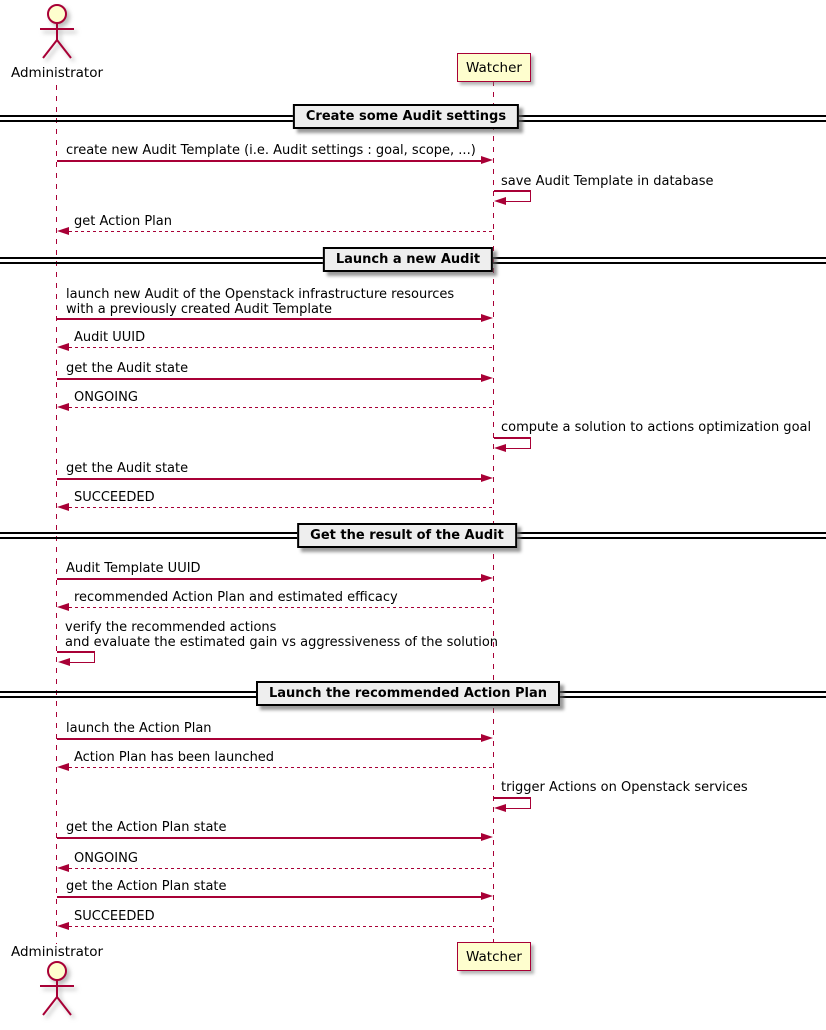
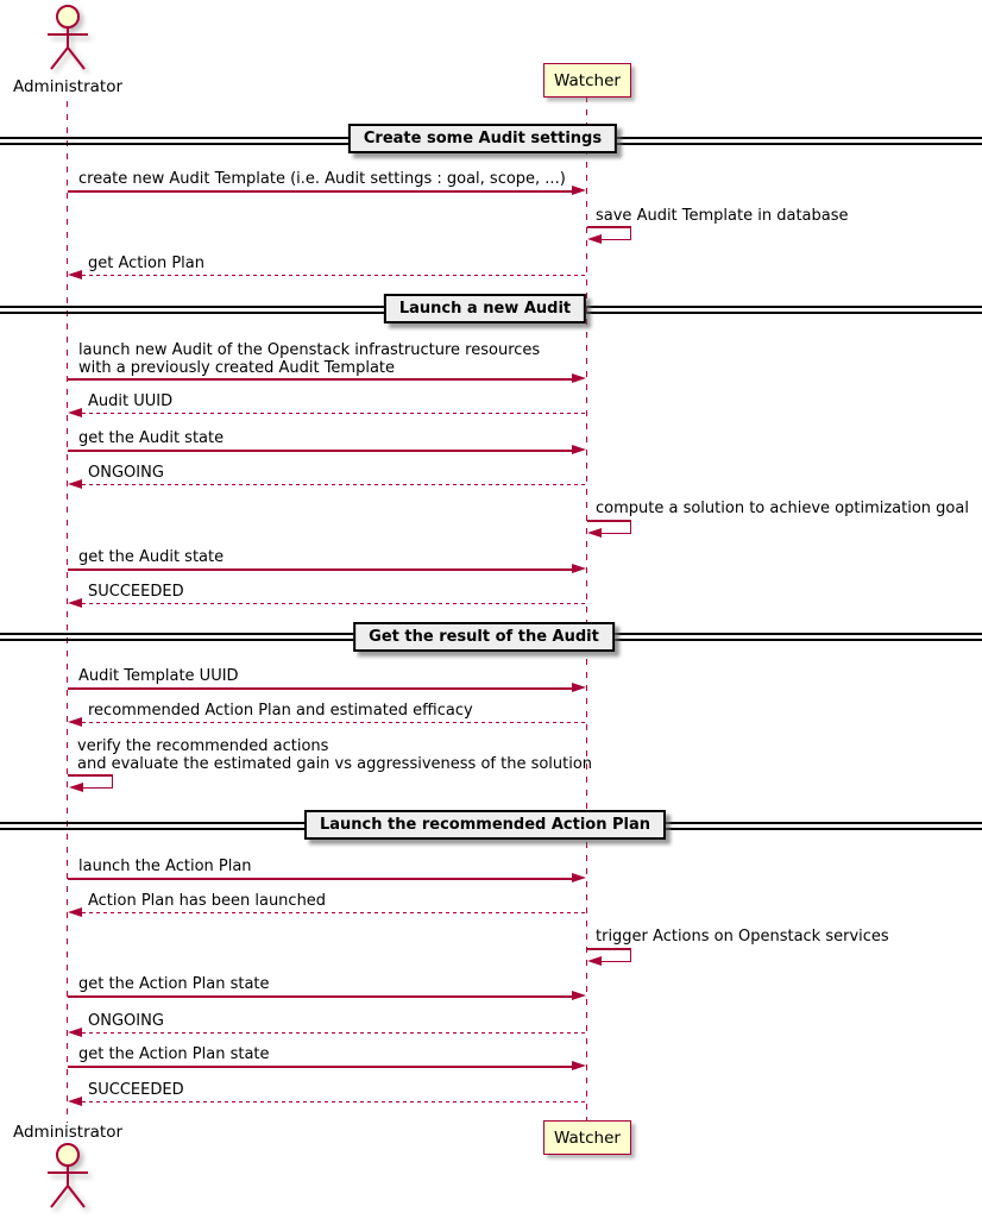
  Administrator
  Watcher
  Create some Audit settings
  create new Audit Template (i.e. Audit settings : goal, scope, ...)
  save Audit Template in database
  get Action Plan
  Launch a new Audit
  launch new Audit of the Openstack infrastructure resources
  with a previously created Audit Template
  Audit UUID
  get the Audit state
  ONGOING
- compute a solution to actions optimization goal
+ compute a solution to achieve optimization goal
  get the Audit state
  SUCCEEDED
  Get the result of the Audit
  Audit Template UUID
  recommended Action Plan and estimated efficacy
  verify the recommended actions
  and evaluate the estimated gain vs aggressiveness of the solution
  Launch the recommended Action Plan
  launch the Action Plan
  Action Plan has been launched
  trigger Actions on Openstack services
  get the Action Plan state
  ONGOING
  get the Action Plan state
  SUCCEEDED
  Administrator
  Watcher
